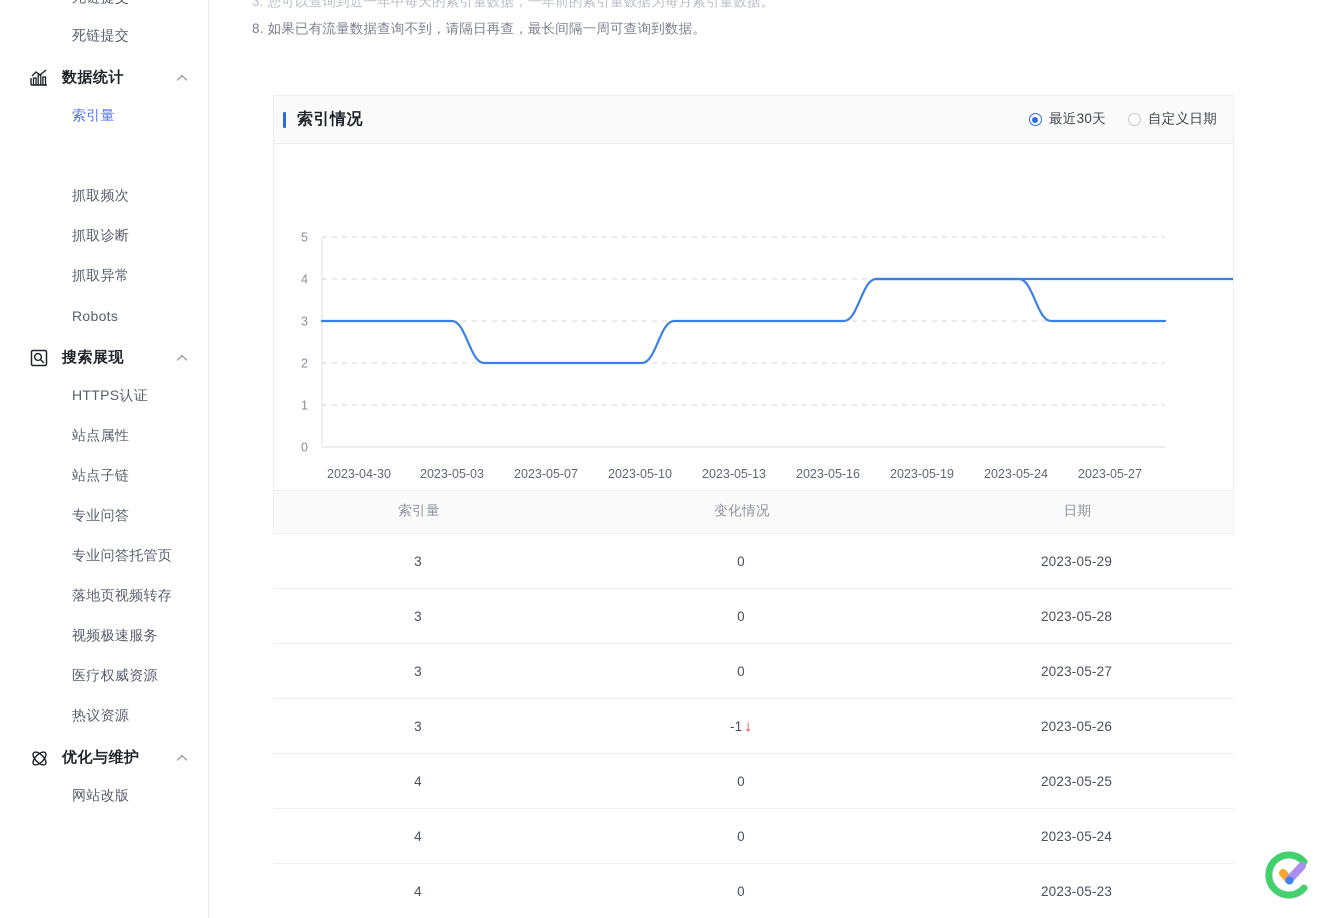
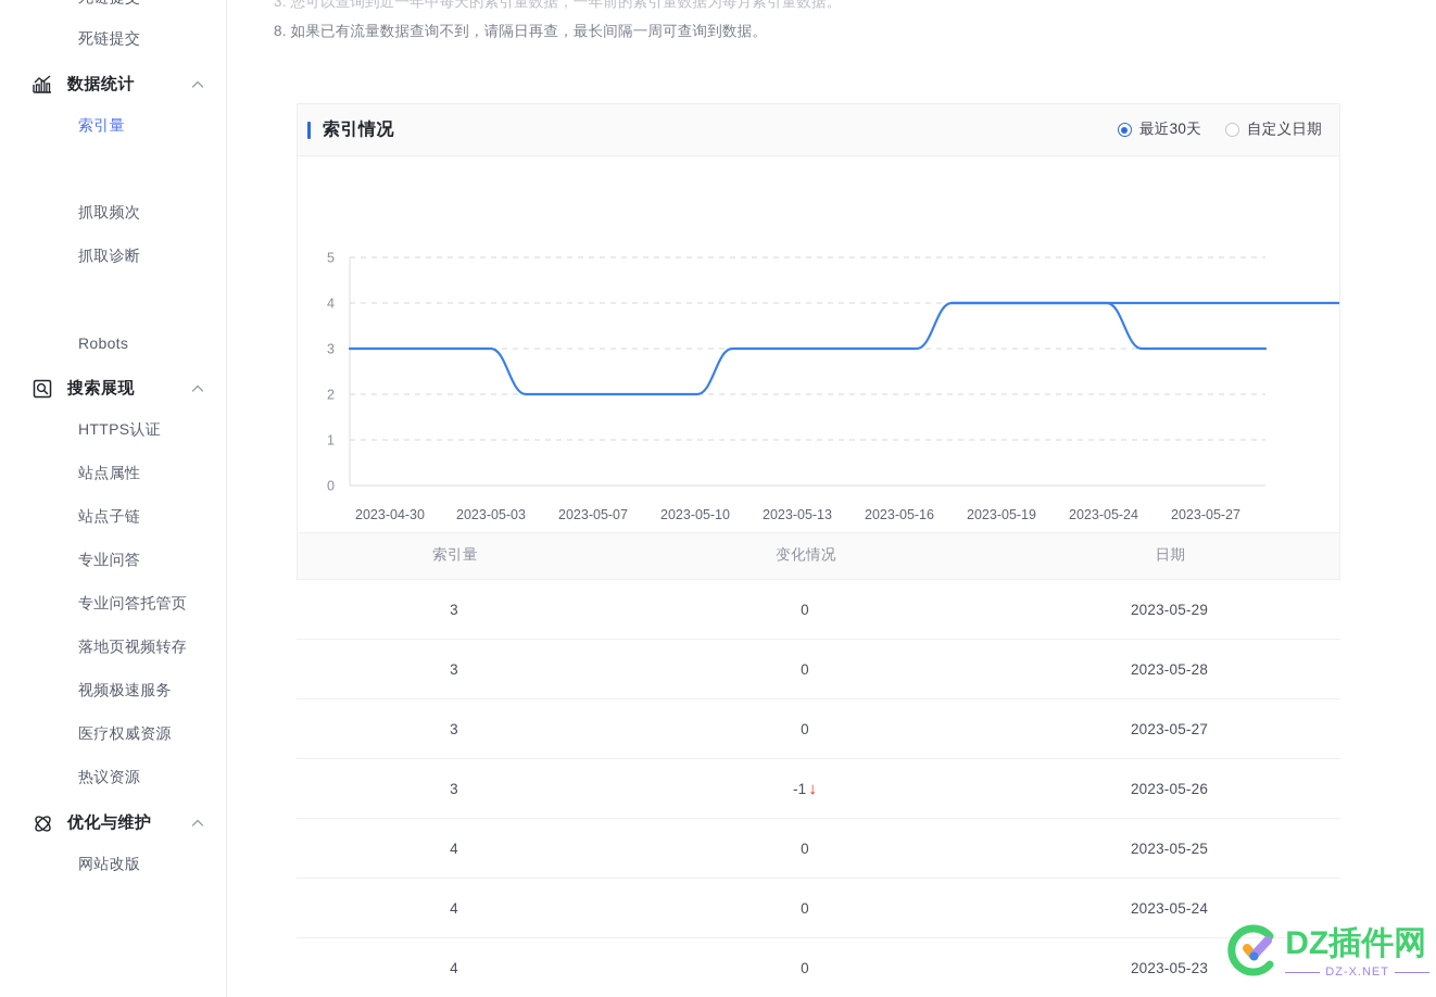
  死链提交
  数据统计
  索引量
  抓取频次
  抓取诊断
- 抓取异常
  Robots
  搜索展现
  HTTPS认证
  站点属性
  站点子链
  专业问答
  专业问答托管页
  落地页视频转存
  视频极速服务
  医疗权威资源
  热议资源
  优化与维护
  网站改版
  3. 您可以查询到近一年中每天的索引量数据，一年前的索引量数据为每月索引量数据。
  8. 如果已有流量数据查询不到，请隔日再查，最长间隔一周可查询到数据。
  索引情况
  最近30天
  自定义日期
  5
  4
  3
  2
  1
  0
  2023-04-30
  2023-05-03
  2023-05-07
  2023-05-10
  2023-05-13
  2023-05-16
  2023-05-19
  2023-05-24
  2023-05-27
  索引量
  变化情况
  日期
  3
  0
  2023-05-29
  3
  0
  2023-05-28
  3
  0
  2023-05-27
  3
  -1
  ↓
  2023-05-26
  4
  0
  2023-05-25
  4
  0
  2023-05-24
  4
  0
  2023-05-23
+ DZ插件网
+ DZ-X.NET
